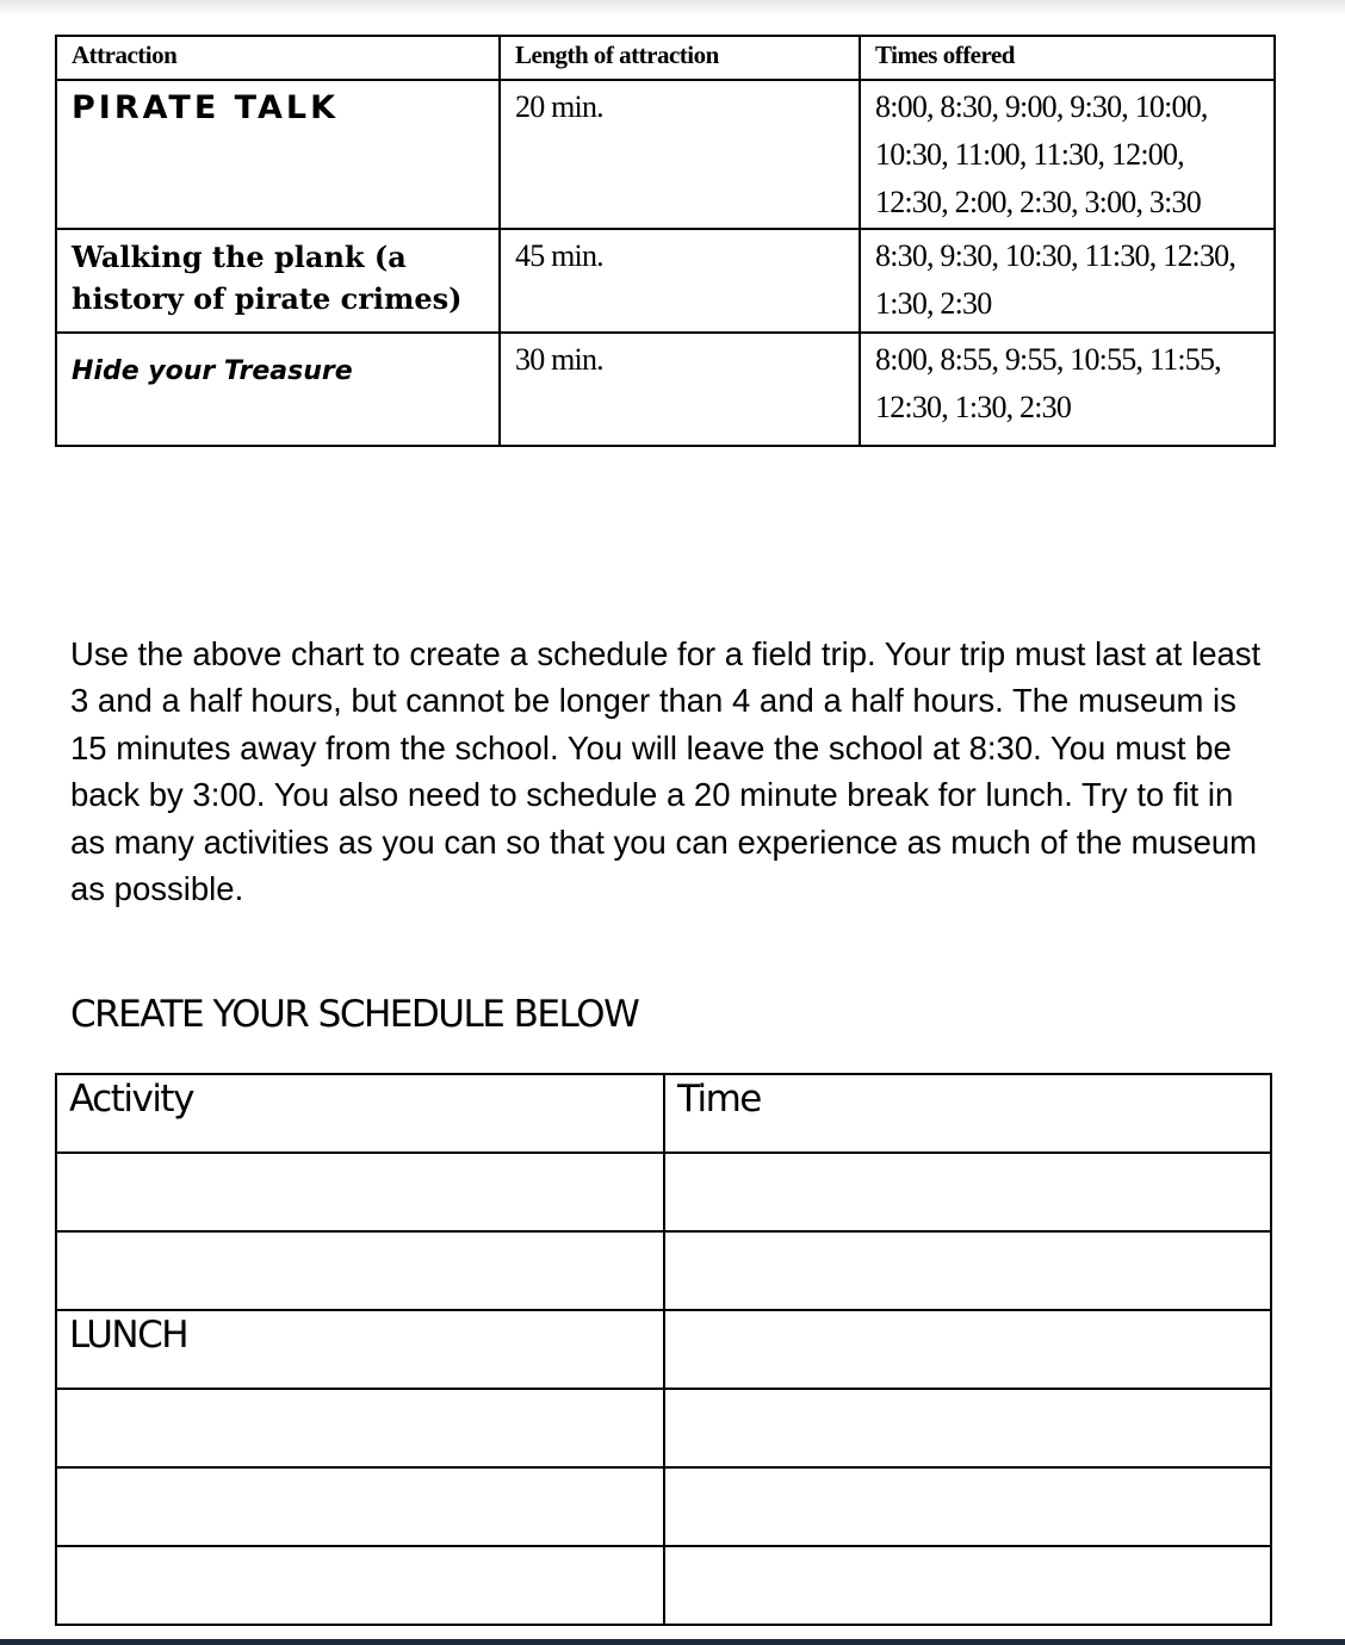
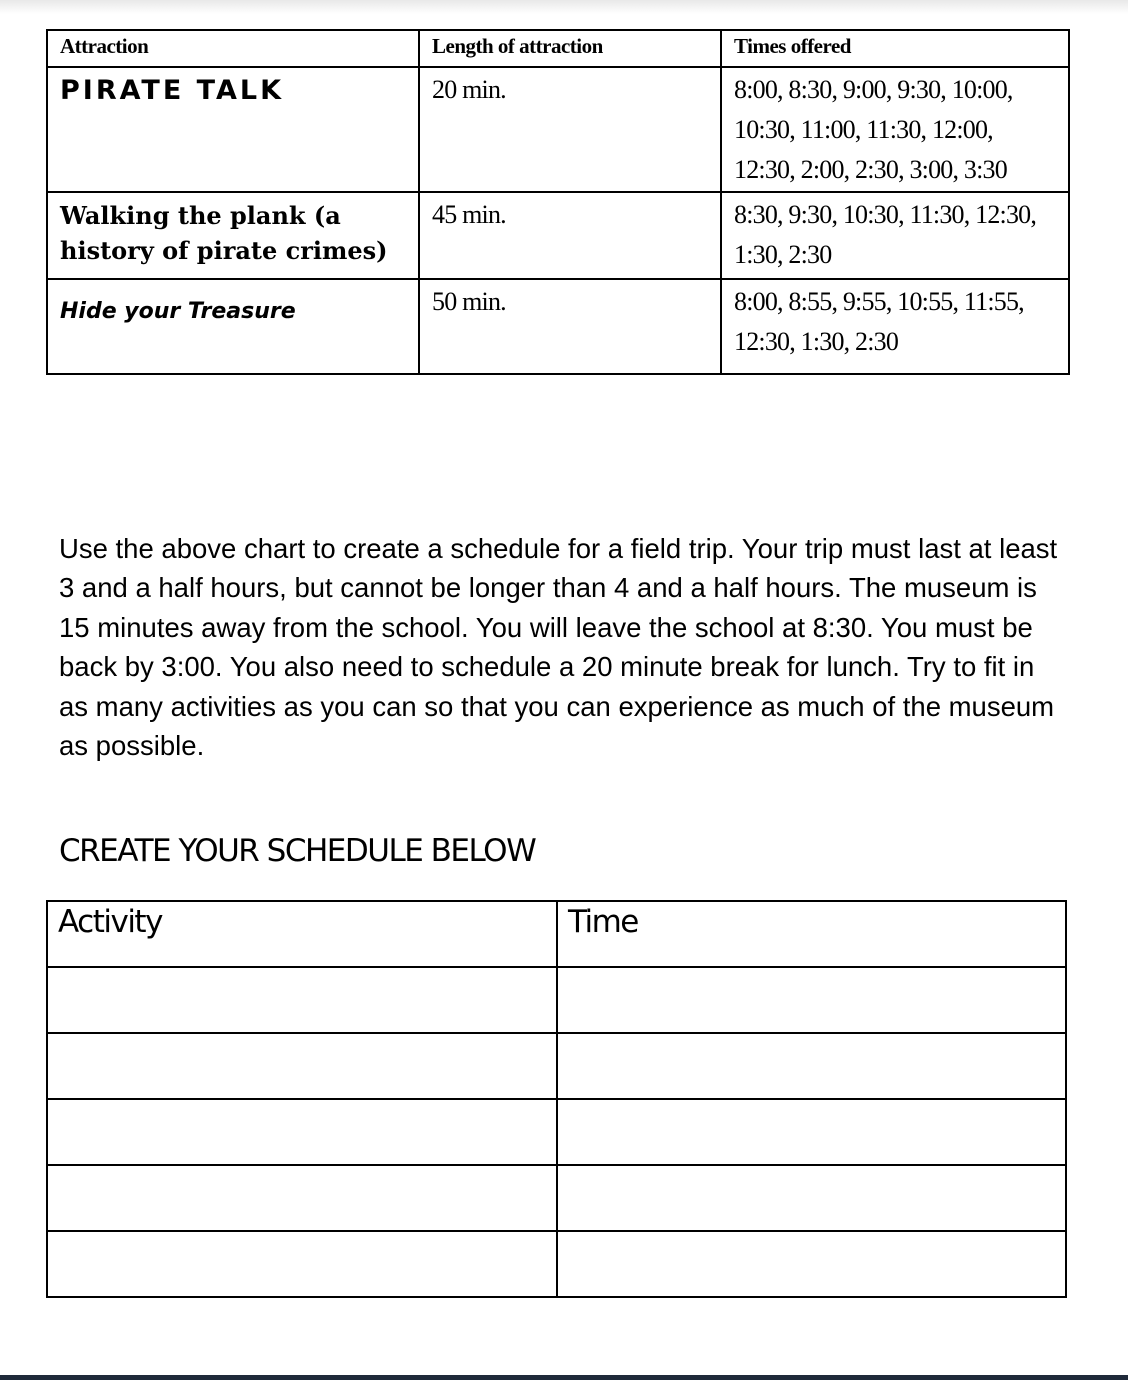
  Attraction	Length of attraction	Times offered
  PIRATE TALK	20 min.	8:00, 8:30, 9:00, 9:30, 10:00, 10:30, 11:00, 11:30, 12:00, 12:30, 2:00, 2:30, 3:00, 3:30
  Walking the plank (a history of pirate crimes)	45 min.	8:30, 9:30, 10:30, 11:30, 12:30, 1:30, 2:30
- Hide your Treasure	30 min.	8:00, 8:55, 9:55, 10:55, 11:55, 12:30, 1:30, 2:30
+ Hide your Treasure	50 min.	8:00, 8:55, 9:55, 10:55, 11:55, 12:30, 1:30, 2:30
  Use the above chart to create a schedule for a field trip. Your trip must last at least 3 and a half hours, but cannot be longer than 4 and a half hours. The museum is 15 minutes away from the school. You will leave the school at 8:30. You must be back by 3:00. You also need to schedule a 20 minute break for lunch. Try to fit in as many activities as you can so that you can experience as much of the museum as possible.
  CREATE YOUR SCHEDULE BELOW
  Activity	Time
- LUNCH
